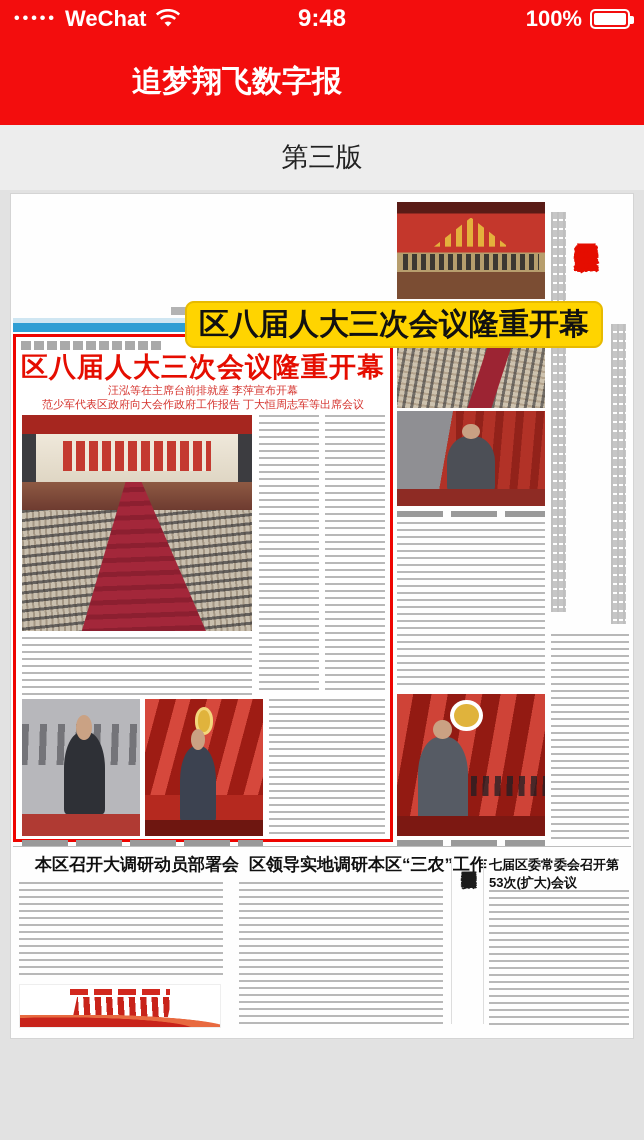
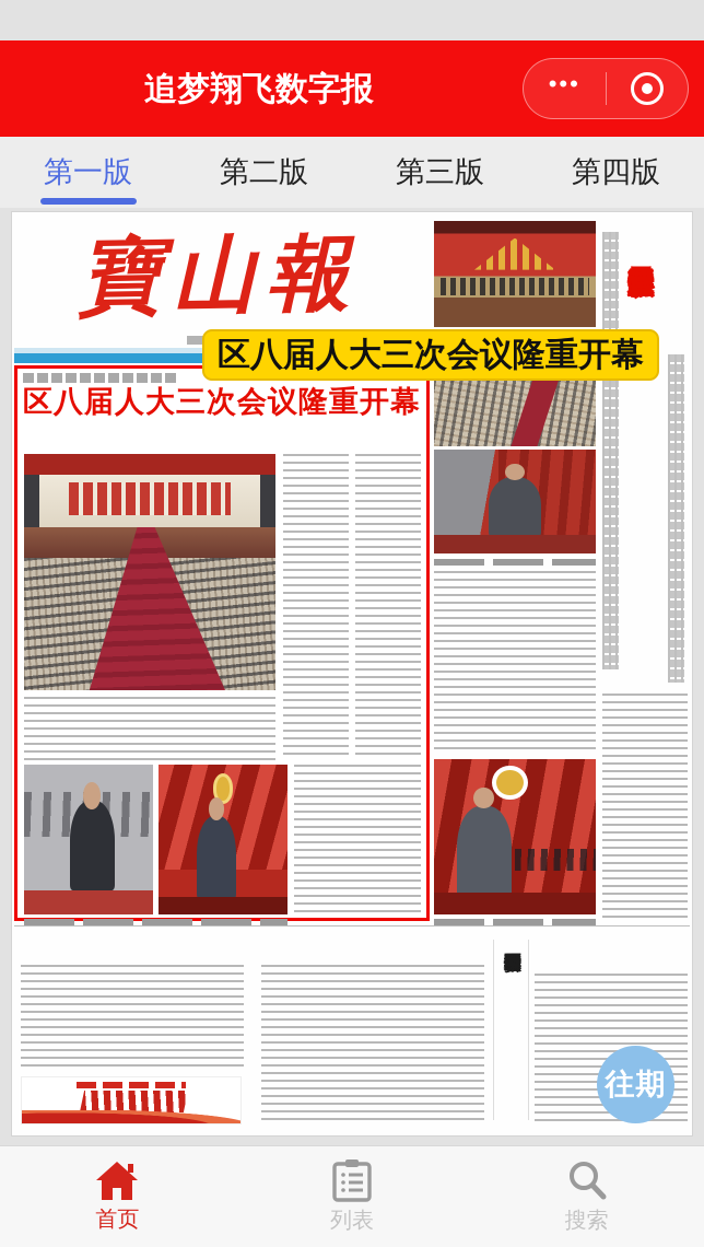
- •••••
- WeChat
- 9:48
- 100%
  追梦翔飞数字报
+ •••
+ 第一版
+ 第二版
  第三版
+ 第四版
+ 寶山報
  区八届人大三次会议隆重开幕
- 汪泓等在主席台前排就座 李萍宣布开幕
- 范少军代表区政府向大会作政府工作报告 丁大恒周志军等出席会议
- 本区召开大调研动员部署会
- 区领导实地调研本区“三农”工作
- 七届区委常委会召开第53次(扩大)会议
  区八届人大三次会议隆重开幕
+ 往期
+ 首页
+ 列表
+ 搜索
